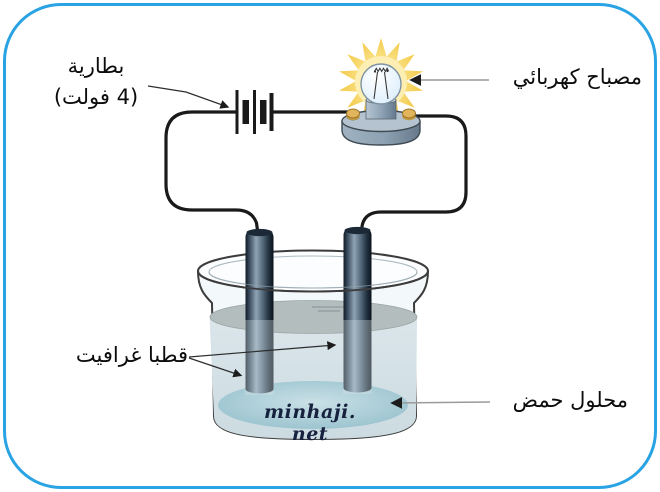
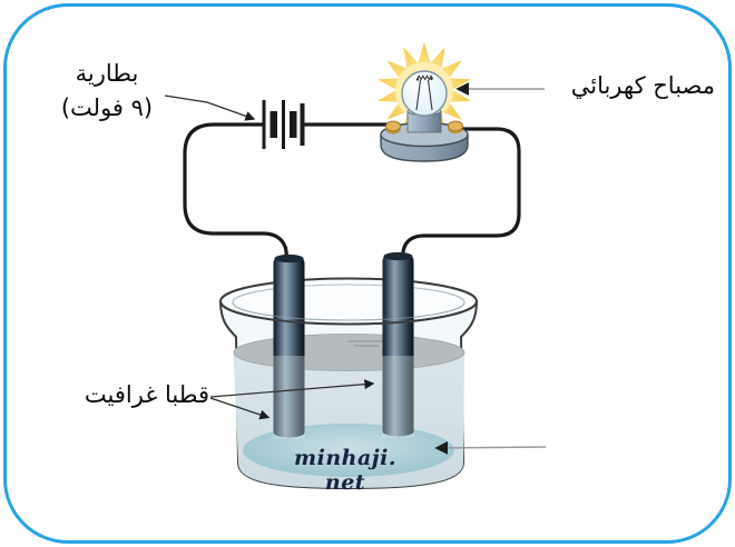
  بطارية
- (4 فولت)
+ (٩ فولت)
  مصباح كهربائي
  قطبا غرافيت
- محلول حمض
  minhaji. net
